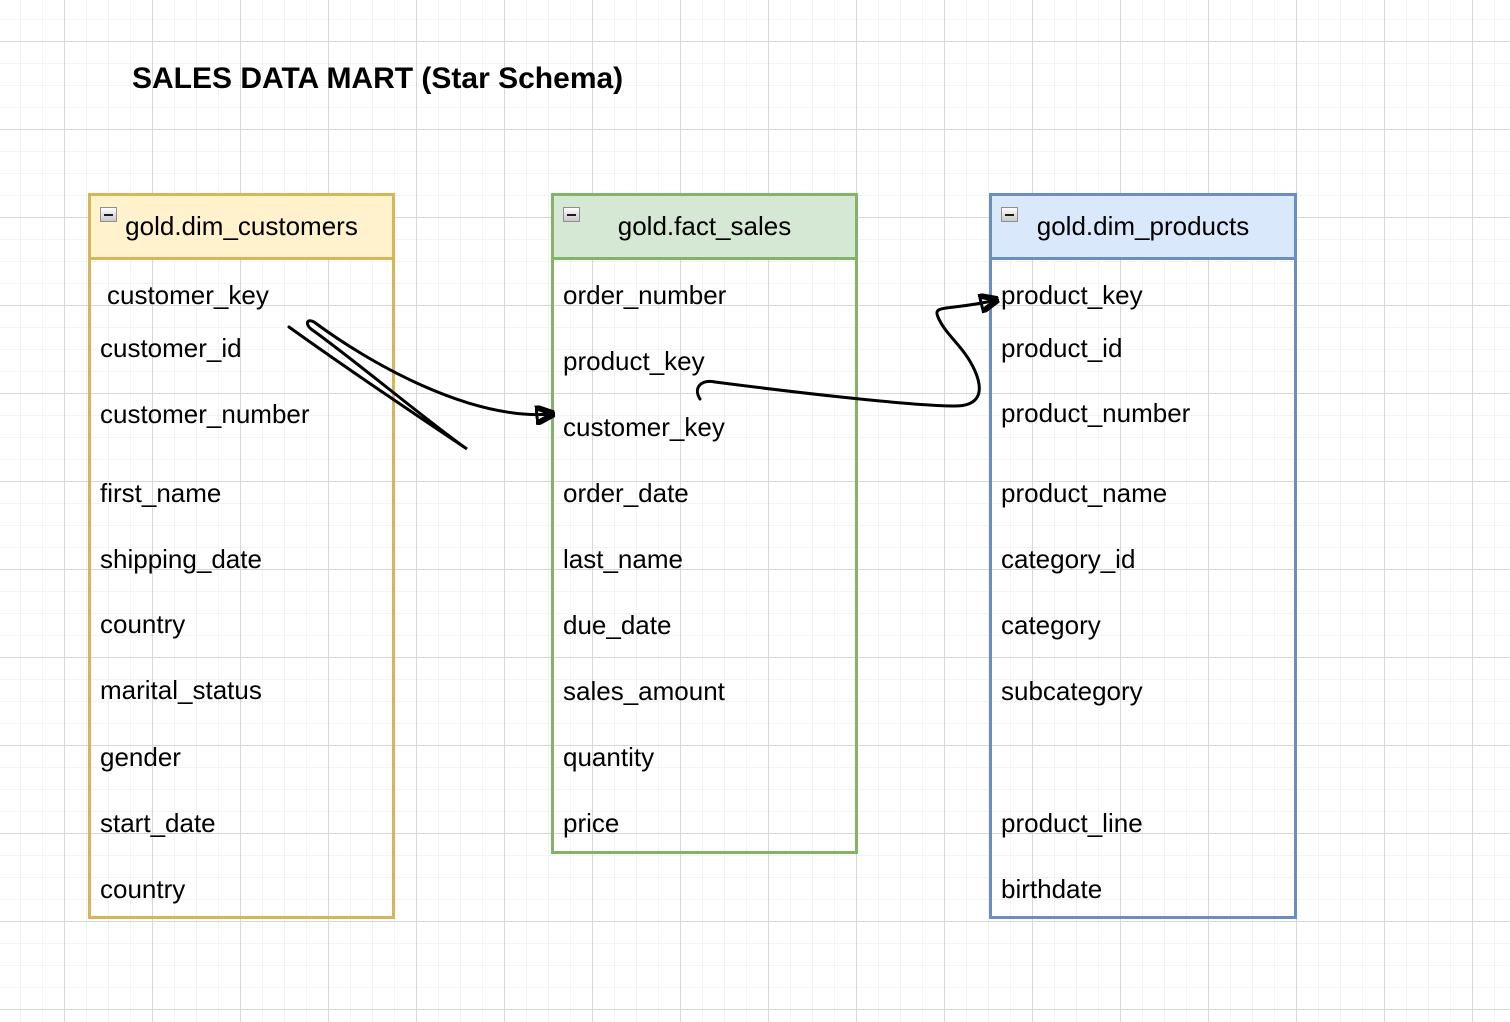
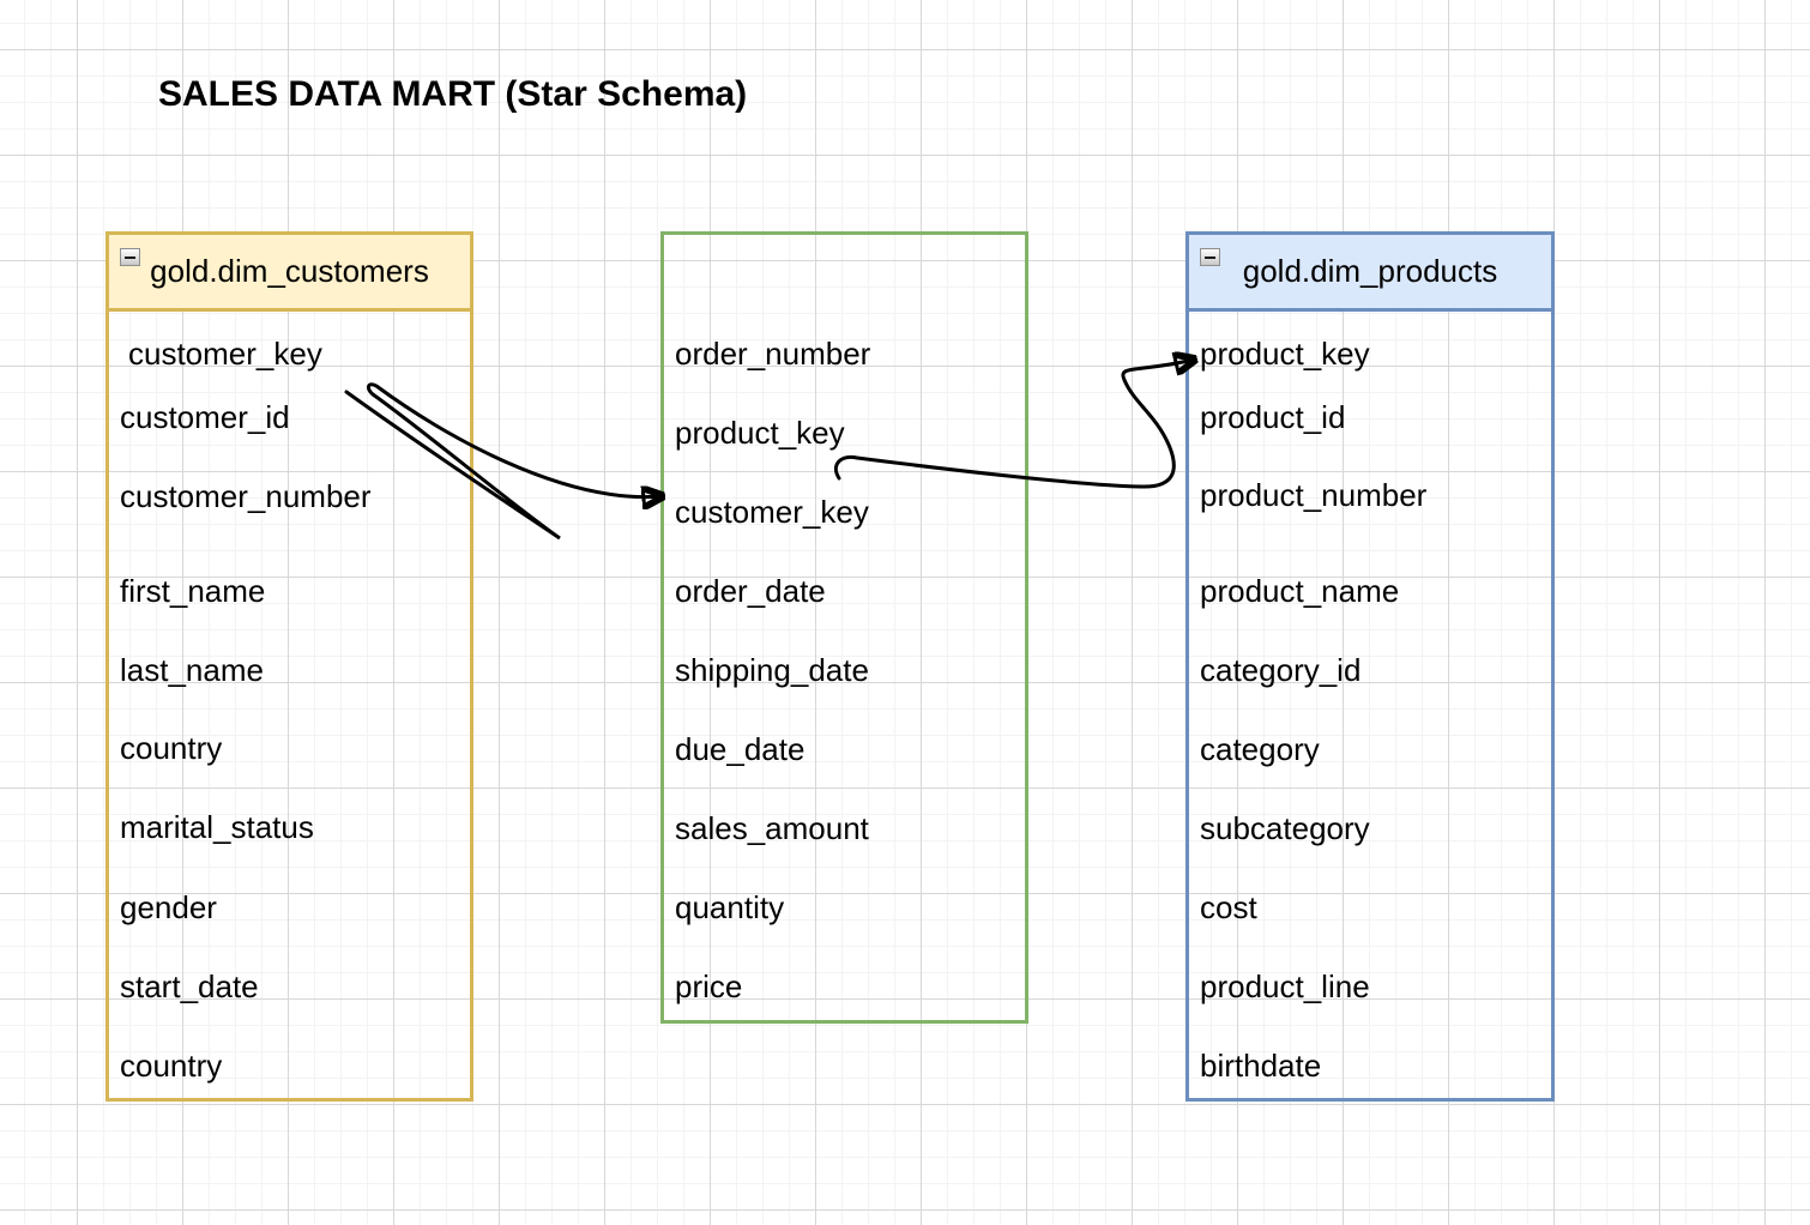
  SALES DATA MART (Star Schema)
  gold.dim_customers
  customer_key
  customer_id
  customer_number
  first_name
- shipping_date
+ last_name
  country
  marital_status
  gender
  start_date
  country
- gold.fact_sales
  order_number
  product_key
  customer_key
  order_date
- last_name
+ shipping_date
  due_date
  sales_amount
  quantity
  price
  gold.dim_products
  product_key
  product_id
  product_number
  product_name
  category_id
  category
  subcategory
+ cost
  product_line
  birthdate
